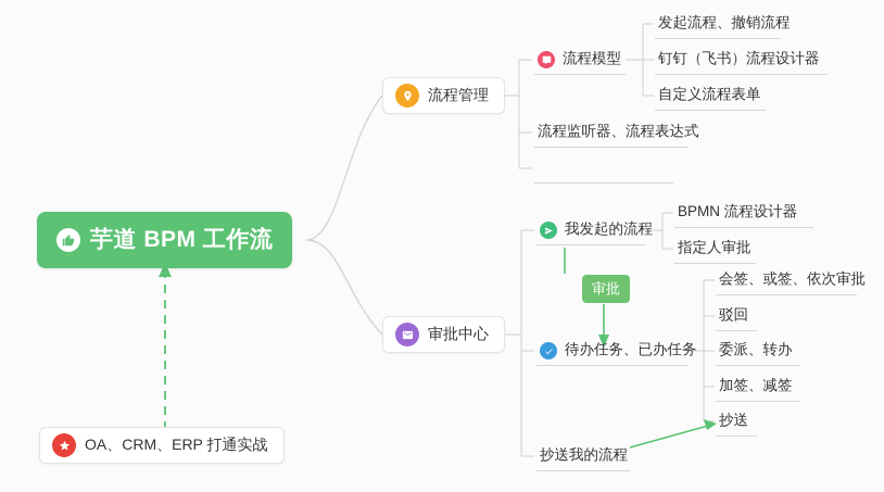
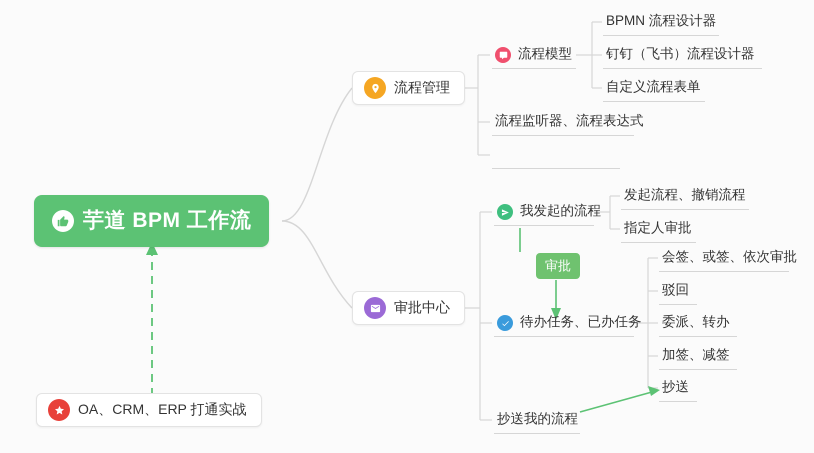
  芋道 BPM 工作流
  流程管理
  流程模型
- 发起流程、撤销流程
+ BPMN 流程设计器
  钉钉（飞书）流程设计器
  自定义流程表单
  流程监听器、流程表达式
  审批中心
  我发起的流程
- BPMN 流程设计器
+ 发起流程、撤销流程
  指定人审批
  审批
  待办任务、已办任务
  会签、或签、依次审批
  驳回
  委派、转办
  加签、减签
  抄送
  抄送我的流程
  OA、CRM、ERP 打通实战
